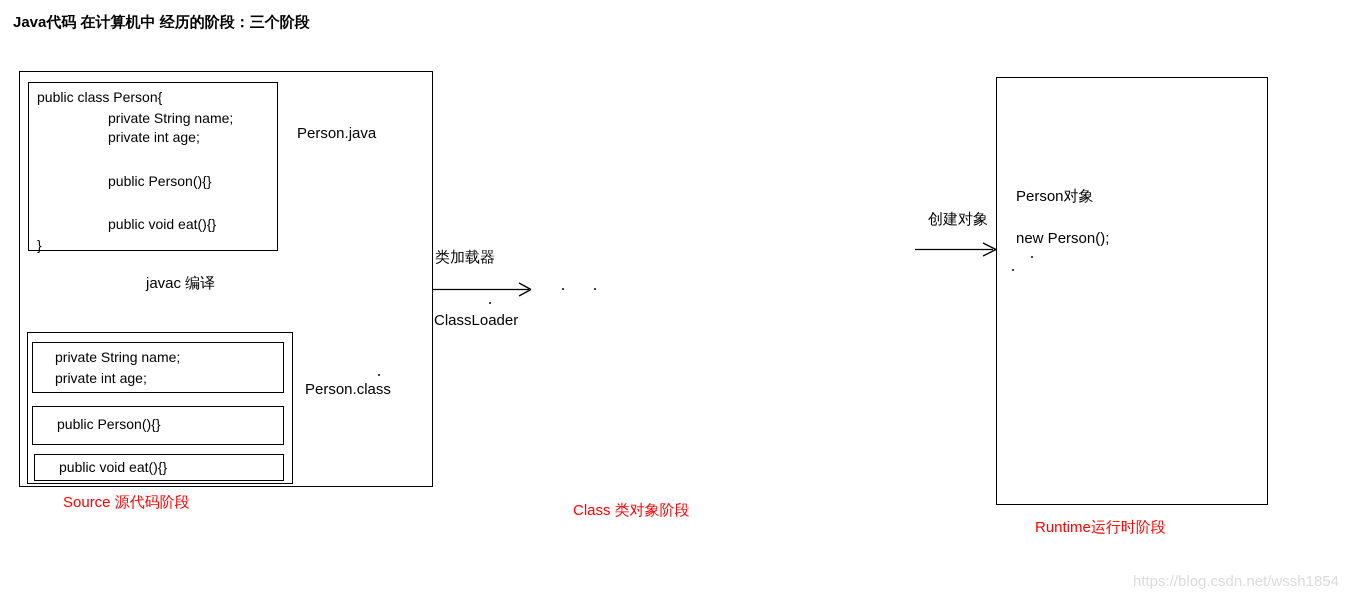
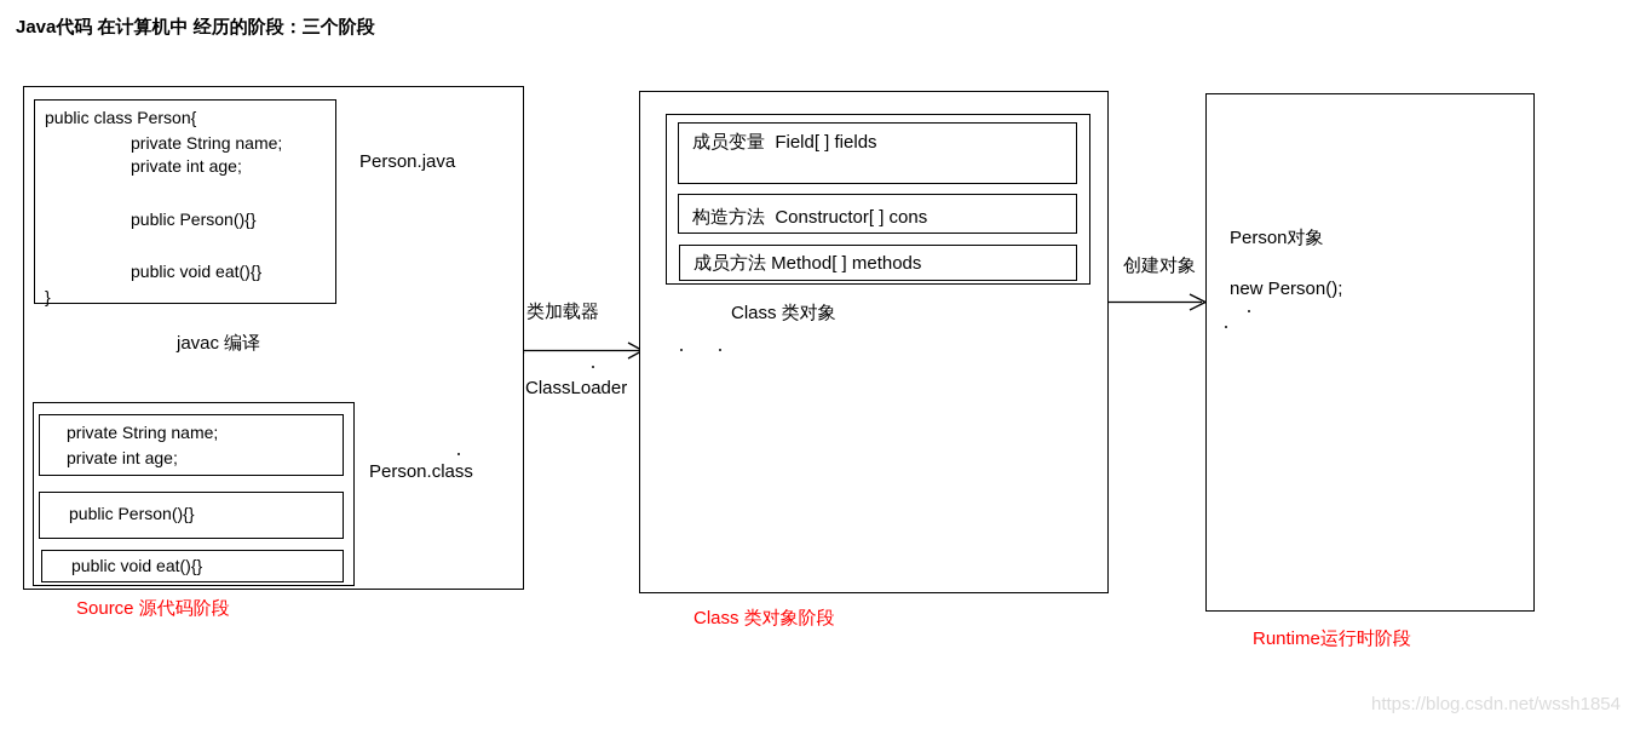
  Java代码 在计算机中 经历的阶段：三个阶段
  public class Person{
  private String name;
  private int age;
  public Person(){}
  public void eat(){}
  }
  Person.java
  javac 编译
  private String name;
  private int age;
  public Person(){}
  public void eat(){}
  Person.class
  Source 源代码阶段
  类加载器
  ClassLoader
+ 成员变量 Field[ ] fields
+ 构造方法 Constructor[ ] cons
+ 成员方法 Method[ ] methods
+ Class 类对象
  Class 类对象阶段
  创建对象
  Person对象
  new Person();
  Runtime运行时阶段
  https://blog.csdn.net/wssh1854
